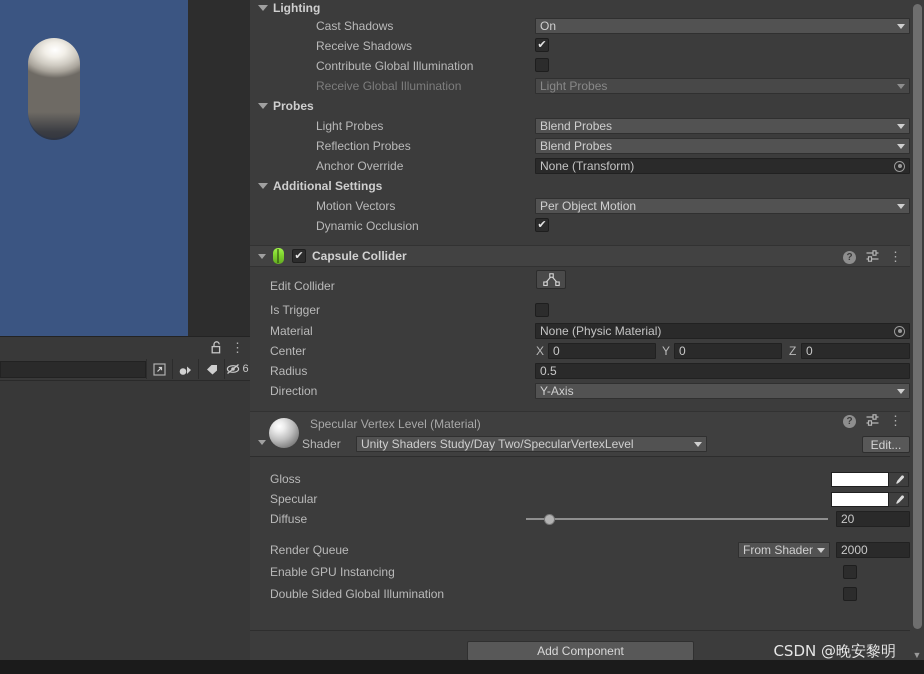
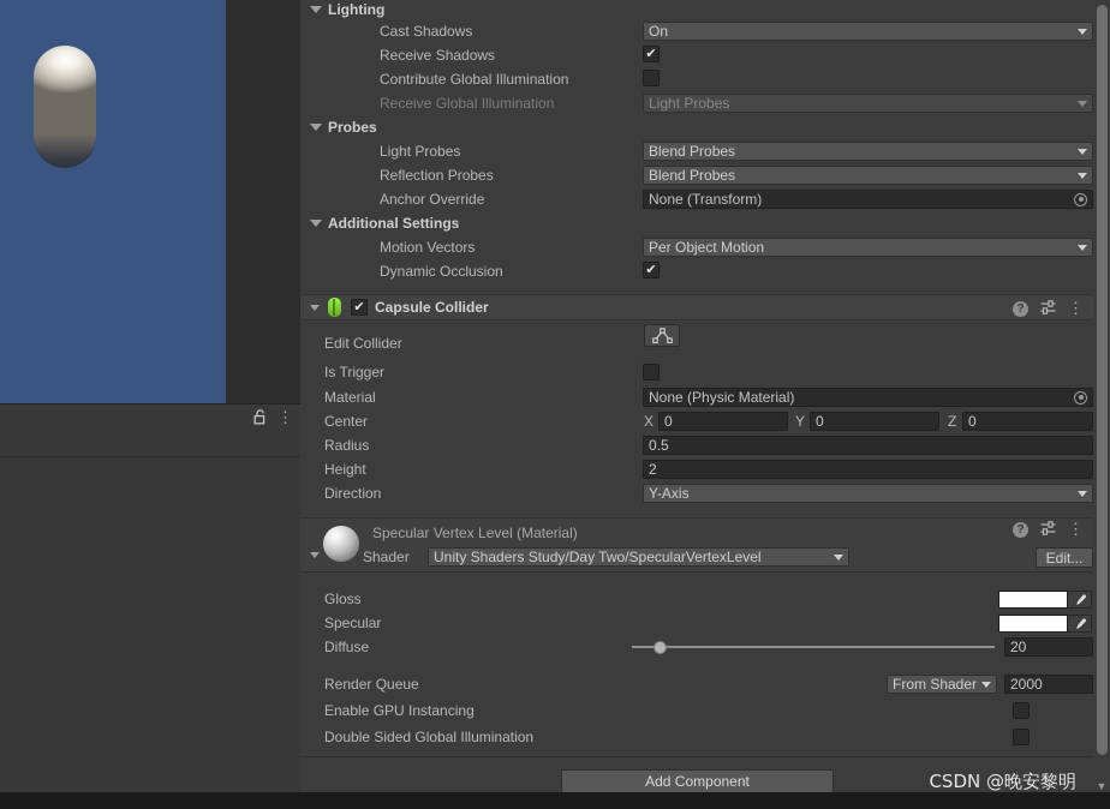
  ⋮
- 6
  Lighting
  Cast Shadows
  On
  Receive Shadows
  ✔
  Contribute Global Illumination
  Receive Global Illumination
  Light Probes
  Probes
  Light Probes
  Blend Probes
  Reflection Probes
  Blend Probes
  Anchor Override
  None (Transform)
  Additional Settings
  Motion Vectors
  Per Object Motion
  Dynamic Occlusion
  ✔
  ✔
  Capsule Collider
  ?
  ⋮
  Edit Collider
  Is Trigger
  Material
  None (Physic Material)
  Center
  X
  0
  Y
  0
  Z
  0
  Radius
  0.5
+ Height
+ 2
  Direction
  Y-Axis
  Specular Vertex Level (Material)
  Shader
  Unity Shaders Study/Day Two/SpecularVertexLevel
  Edit...
  ?
  ⋮
  Gloss
  Specular
  Diffuse
  20
  Render Queue
  From Shader
  2000
  Enable GPU Instancing
  Double Sided Global Illumination
  Add Component
  ▼
  CSDN @晚安黎明
